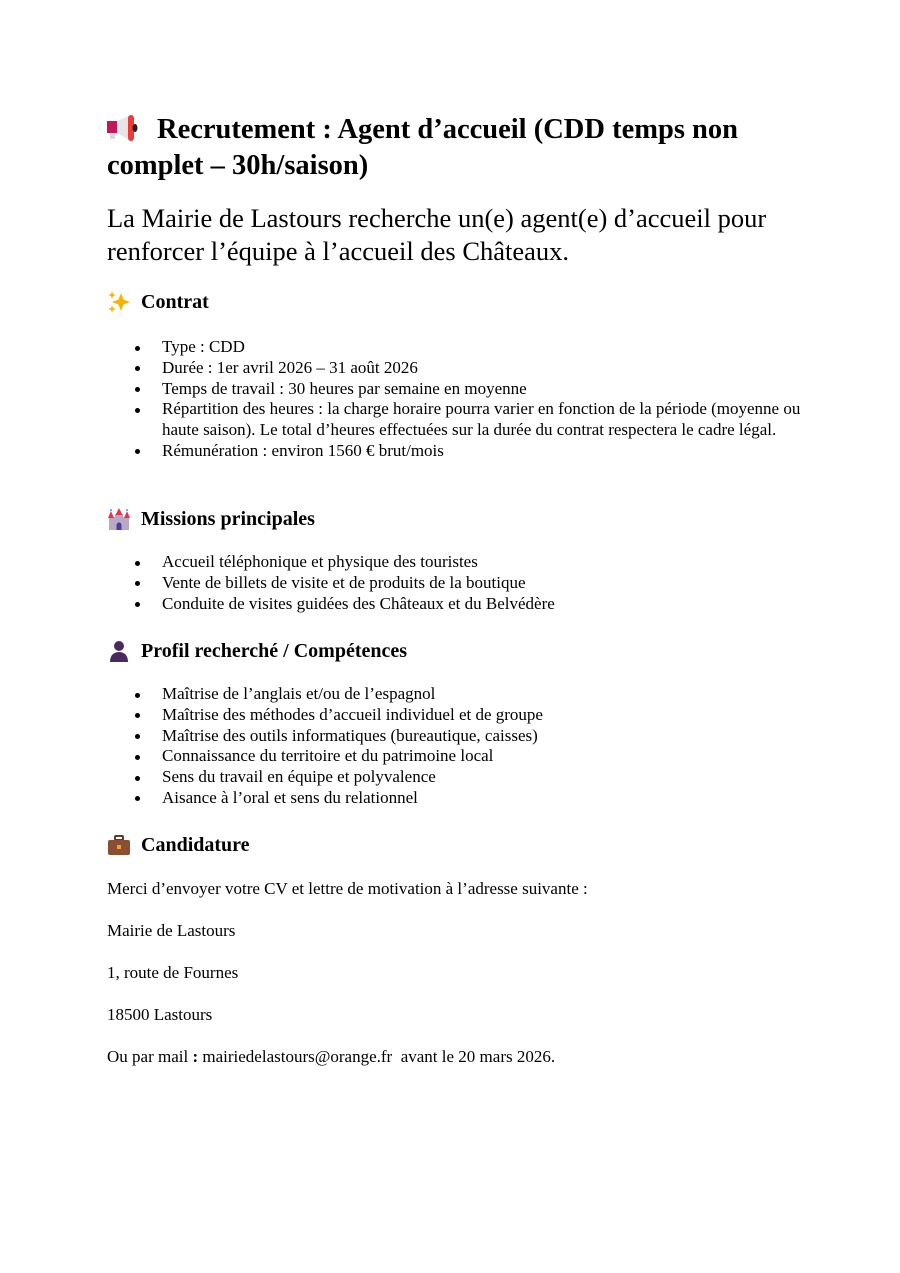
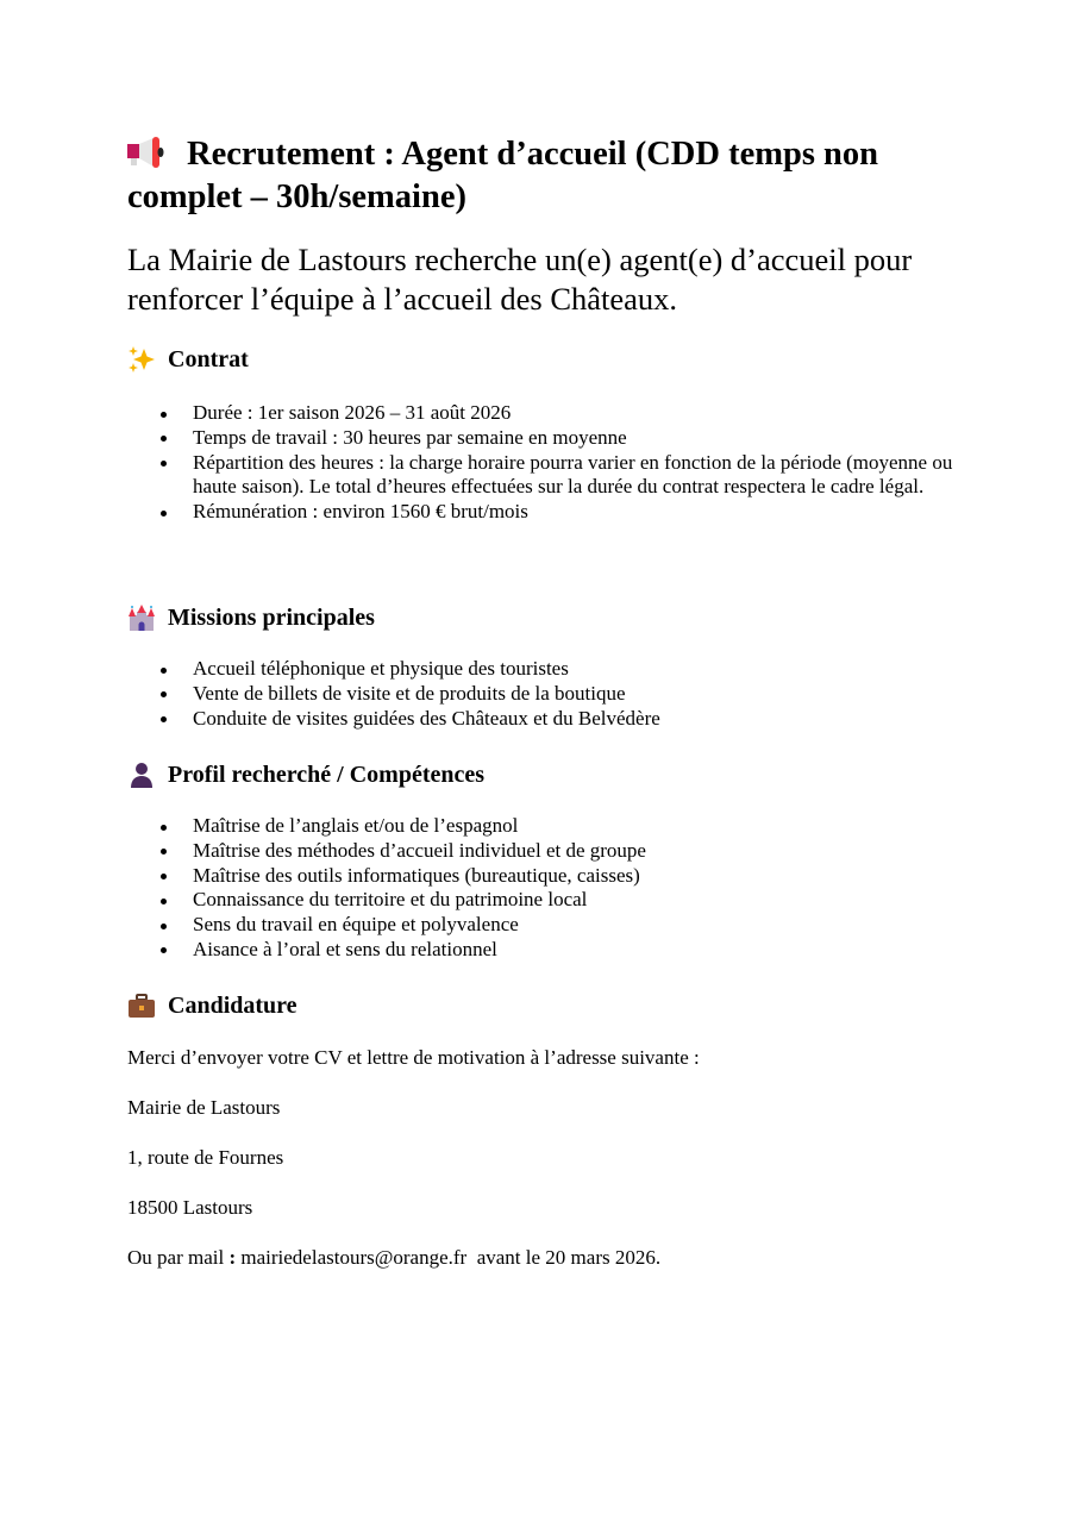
- Recrutement : Agent d’accueil (CDD temps non complet – 30h/saison)
+ Recrutement : Agent d’accueil (CDD temps non complet – 30h/semaine)
  La Mairie de Lastours recherche un(e) agent(e) d’accueil pour renforcer l’équipe à l’accueil des Châteaux.
  Contrat
- Type : CDD
- Durée : 1er avril 2026 – 31 août 2026
+ Durée : 1er saison 2026 – 31 août 2026
  Temps de travail : 30 heures par semaine en moyenne
  Répartition des heures : la charge horaire pourra varier en fonction de la période (moyenne ou haute saison). Le total d’heures effectuées sur la durée du contrat respectera le cadre légal.
  Rémunération : environ 1560 € brut/mois
  Missions principales
  Accueil téléphonique et physique des touristes
  Vente de billets de visite et de produits de la boutique
  Conduite de visites guidées des Châteaux et du Belvédère
  Profil recherché / Compétences
  Maîtrise de l’anglais et/ou de l’espagnol
  Maîtrise des méthodes d’accueil individuel et de groupe
  Maîtrise des outils informatiques (bureautique, caisses)
  Connaissance du territoire et du patrimoine local
  Sens du travail en équipe et polyvalence
  Aisance à l’oral et sens du relationnel
  Candidature
  Merci d’envoyer votre CV et lettre de motivation à l’adresse suivante :
  Mairie de Lastours
  1, route de Fournes
  18500 Lastours
  Ou par mail : mairiedelastours@orange.fr avant le 20 mars 2026.
